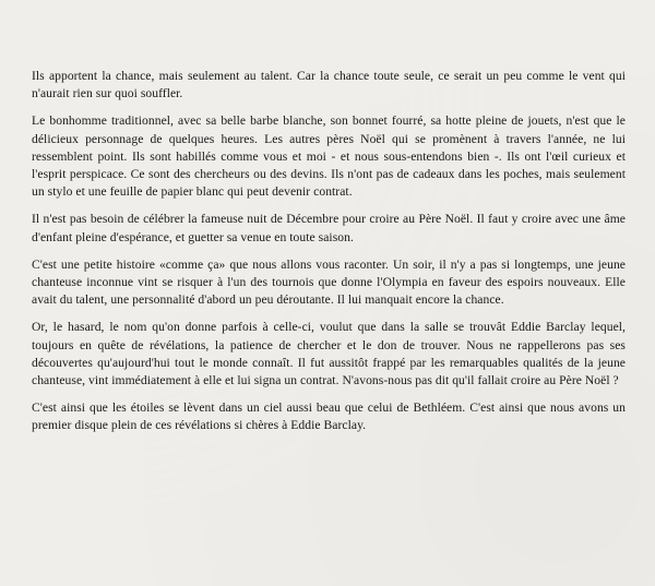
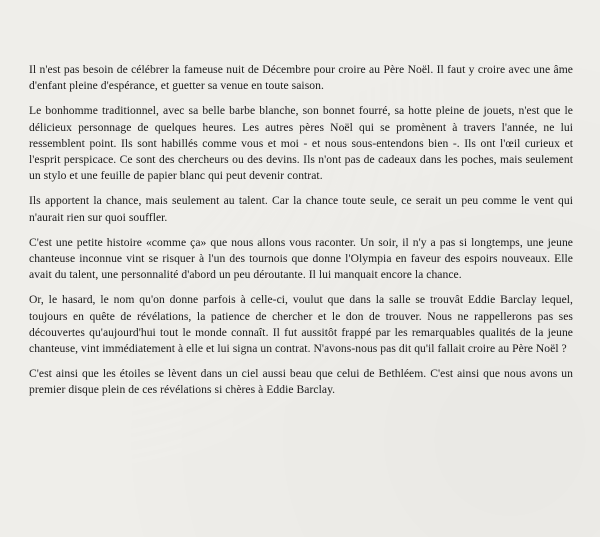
- Ils apportent la chance, mais seulement au talent. Car la chance toute seule, ce serait un peu comme le vent qui n'aurait rien sur quoi souffler.
+ Il n'est pas besoin de célébrer la fameuse nuit de Décembre pour croire au Père Noël. Il faut y croire avec une âme d'enfant pleine d'espérance, et guetter sa venue en toute saison.
  Le bonhomme traditionnel, avec sa belle barbe blanche, son bonnet fourré, sa hotte pleine de jouets, n'est que le délicieux personnage de quelques heures. Les autres pères Noël qui se promènent à travers l'année, ne lui ressemblent point. Ils sont habillés comme vous et moi - et nous sous-entendons bien -. Ils ont l'œil curieux et l'esprit perspicace. Ce sont des chercheurs ou des devins. Ils n'ont pas de cadeaux dans les poches, mais seulement un stylo et une feuille de papier blanc qui peut devenir contrat.
- Il n'est pas besoin de célébrer la fameuse nuit de Décembre pour croire au Père Noël. Il faut y croire avec une âme d'enfant pleine d'espérance, et guetter sa venue en toute saison.
+ Ils apportent la chance, mais seulement au talent. Car la chance toute seule, ce serait un peu comme le vent qui n'aurait rien sur quoi souffler.
  C'est une petite histoire «comme ça» que nous allons vous raconter. Un soir, il n'y a pas si longtemps, une jeune chanteuse inconnue vint se risquer à l'un des tournois que donne l'Olympia en faveur des espoirs nouveaux. Elle avait du talent, une personnalité d'abord un peu déroutante. Il lui manquait encore la chance.
  Or, le hasard, le nom qu'on donne parfois à celle-ci, voulut que dans la salle se trouvât Eddie Barclay lequel, toujours en quête de révélations, la patience de chercher et le don de trouver. Nous ne rappellerons pas ses découvertes qu'aujourd'hui tout le monde connaît. Il fut aussitôt frappé par les remarquables qualités de la jeune chanteuse, vint immédiatement à elle et lui signa un contrat. N'avons-nous pas dit qu'il fallait croire au Père Noël ?
  C'est ainsi que les étoiles se lèvent dans un ciel aussi beau que celui de Bethléem. C'est ainsi que nous avons un premier disque plein de ces révélations si chères à Eddie Barclay.
